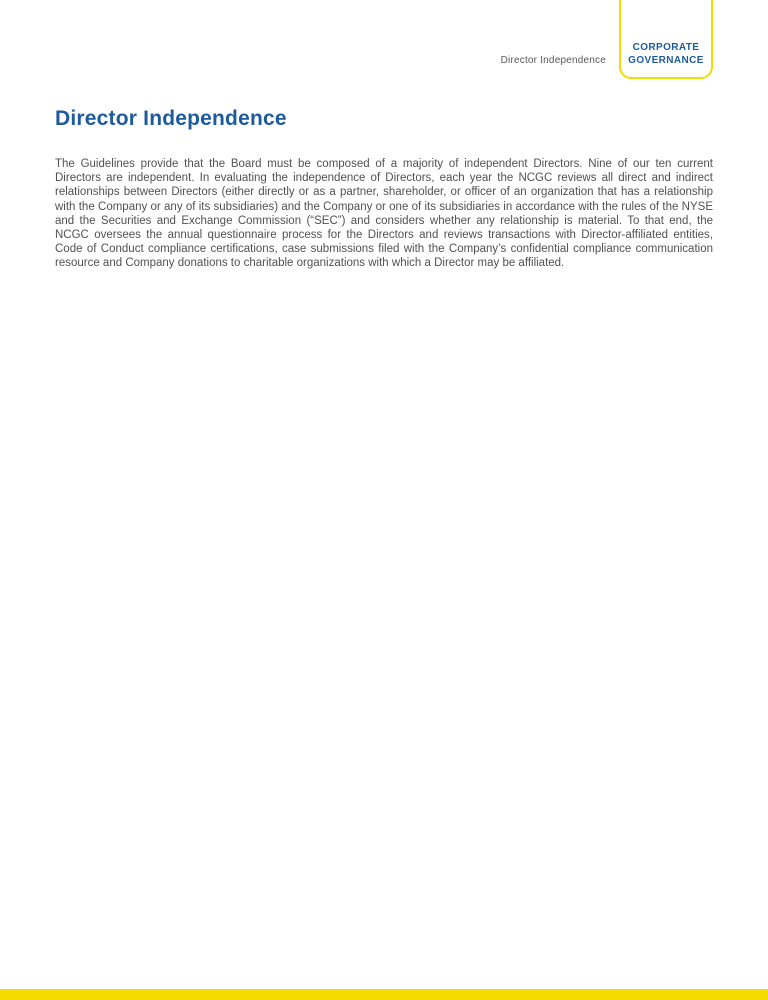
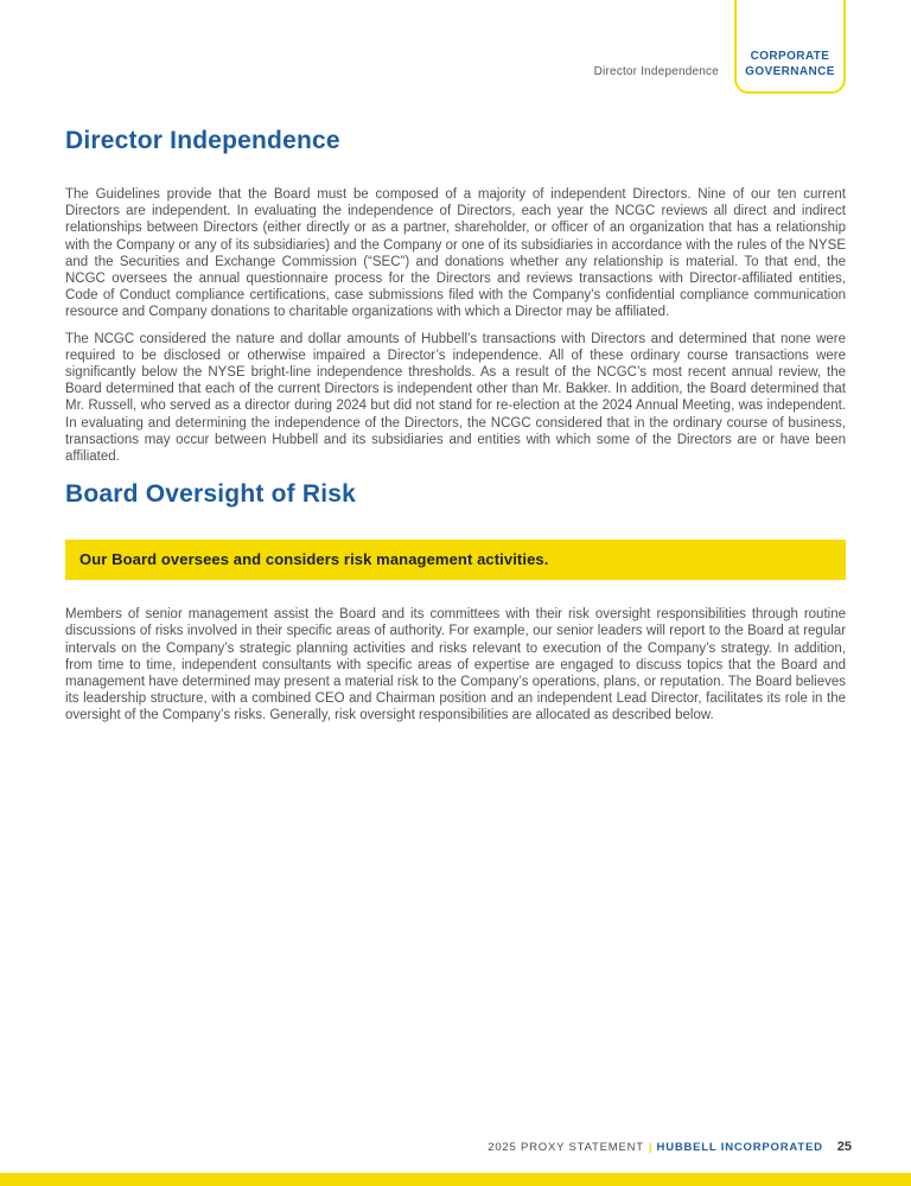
  Director Independence
  CORPORATE GOVERNANCE
  Director Independence
- The Guidelines provide that the Board must be composed of a majority of independent Directors. Nine of our ten current Directors are independent. In evaluating the independence of Directors, each year the NCGC reviews all direct and indirect relationships between Directors (either directly or as a partner, shareholder, or officer of an organization that has a relationship with the Company or any of its subsidiaries) and the Company or one of its subsidiaries in accordance with the rules of the NYSE and the Securities and Exchange Commission (“SEC”) and considers whether any relationship is material. To that end, the NCGC oversees the annual questionnaire process for the Directors and reviews transactions with Director-affiliated entities, Code of Conduct compliance certifications, case submissions filed with the Company’s confidential compliance communication resource and Company donations to charitable organizations with which a Director may be affiliated.
+ The Guidelines provide that the Board must be composed of a majority of independent Directors. Nine of our ten current Directors are independent. In evaluating the independence of Directors, each year the NCGC reviews all direct and indirect relationships between Directors (either directly or as a partner, shareholder, or officer of an organization that has a relationship with the Company or any of its subsidiaries) and the Company or one of its subsidiaries in accordance with the rules of the NYSE and the Securities and Exchange Commission (“SEC”) and donations whether any relationship is material. To that end, the NCGC oversees the annual questionnaire process for the Directors and reviews transactions with Director-affiliated entities, Code of Conduct compliance certifications, case submissions filed with the Company’s confidential compliance communication resource and Company donations to charitable organizations with which a Director may be affiliated.
+ The NCGC considered the nature and dollar amounts of Hubbell’s transactions with Directors and determined that none were required to be disclosed or otherwise impaired a Director’s independence. All of these ordinary course transactions were significantly below the NYSE bright-line independence thresholds. As a result of the NCGC’s most recent annual review, the Board determined that each of the current Directors is independent other than Mr. Bakker. In addition, the Board determined that Mr. Russell, who served as a director during 2024 but did not stand for re-election at the 2024 Annual Meeting, was independent. In evaluating and determining the independence of the Directors, the NCGC considered that in the ordinary course of business, transactions may occur between Hubbell and its subsidiaries and entities with which some of the Directors are or have been affiliated.
+ Board Oversight of Risk
+ Our Board oversees and considers risk management activities.
+ Members of senior management assist the Board and its committees with their risk oversight responsibilities through routine discussions of risks involved in their specific areas of authority. For example, our senior leaders will report to the Board at regular intervals on the Company’s strategic planning activities and risks relevant to execution of the Company’s strategy. In addition, from time to time, independent consultants with specific areas of expertise are engaged to discuss topics that the Board and management have determined may present a material risk to the Company’s operations, plans, or reputation. The Board believes its leadership structure, with a combined CEO and Chairman position and an independent Lead Director, facilitates its role in the oversight of the Company’s risks. Generally, risk oversight responsibilities are allocated as described below.
+ 2025 PROXY STATEMENT
+ |
+ HUBBELL INCORPORATED
+ 25
